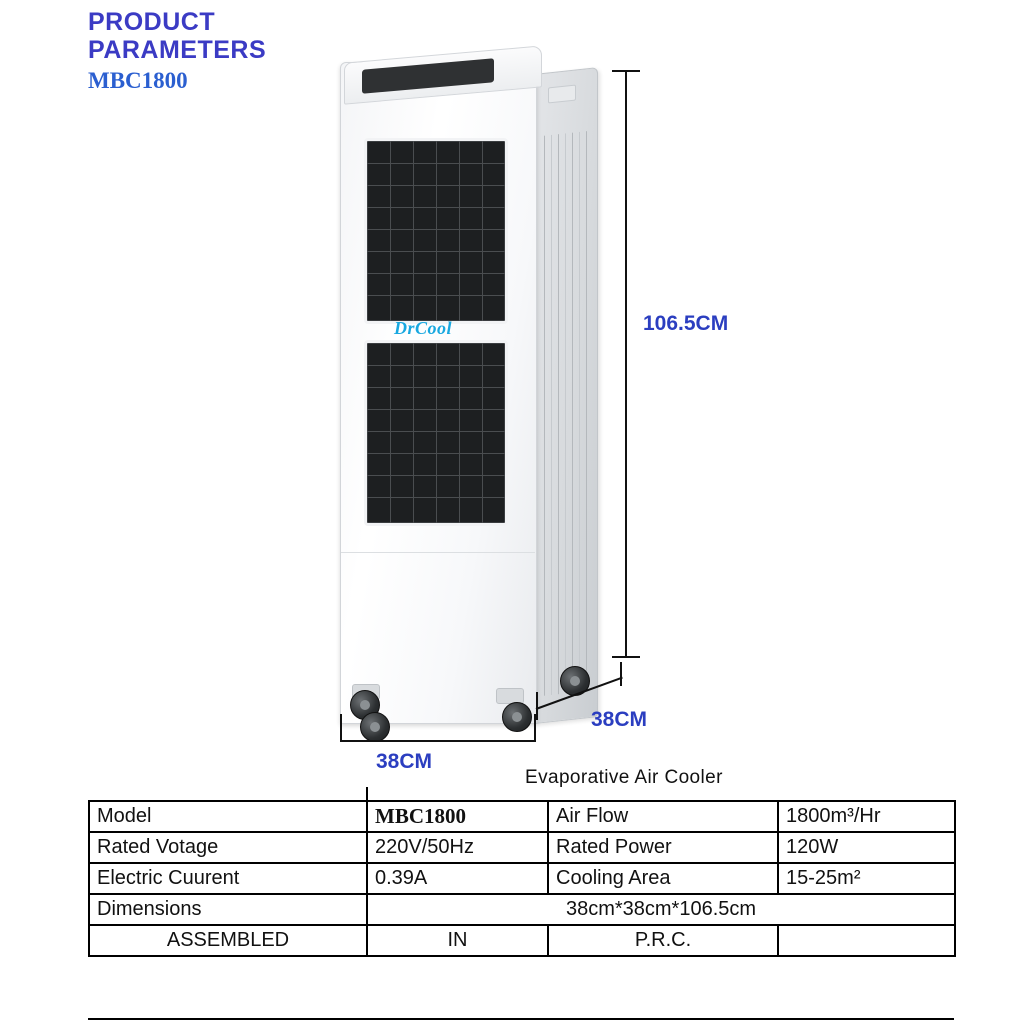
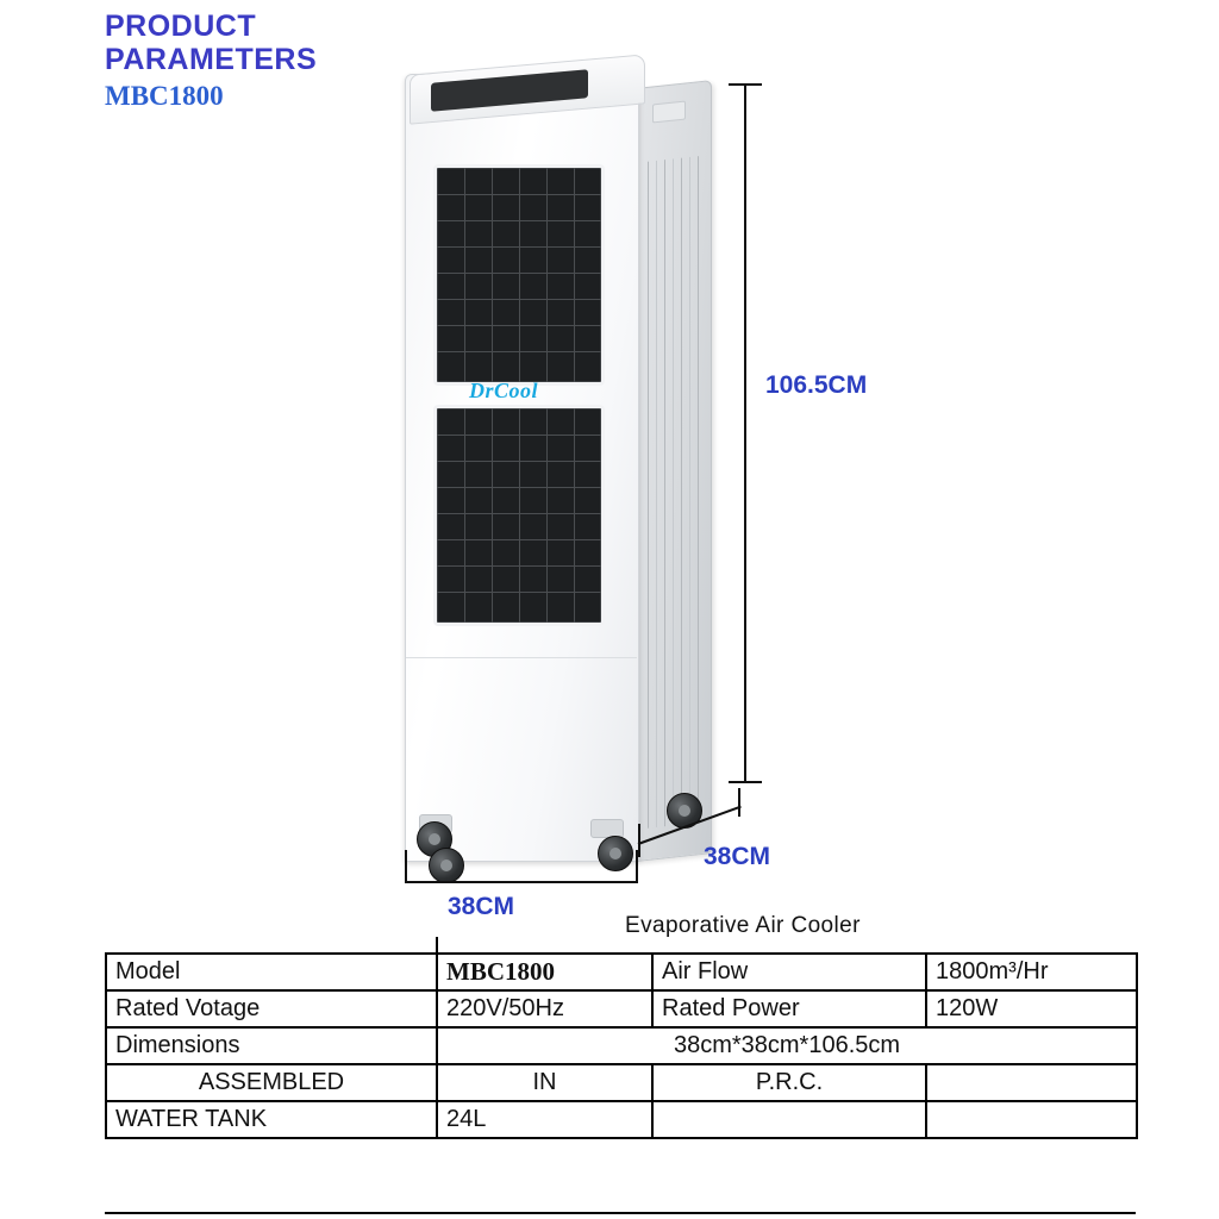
  PRODUCT
  PARAMETERS
  MBC1800
  DrCool
  106.5CM
  38CM
  38CM
  Evaporative Air Cooler
  Model	MBC1800	Air Flow	1800m³/Hr
  Rated Votage	220V/50Hz	Rated Power	120W
- Electric Cuurent	0.39A	Cooling Area	15-25m²
  Dimensions	38cm*38cm*106.5cm
  ASSEMBLED	IN	P.R.C.
+ WATER TANK	24L
